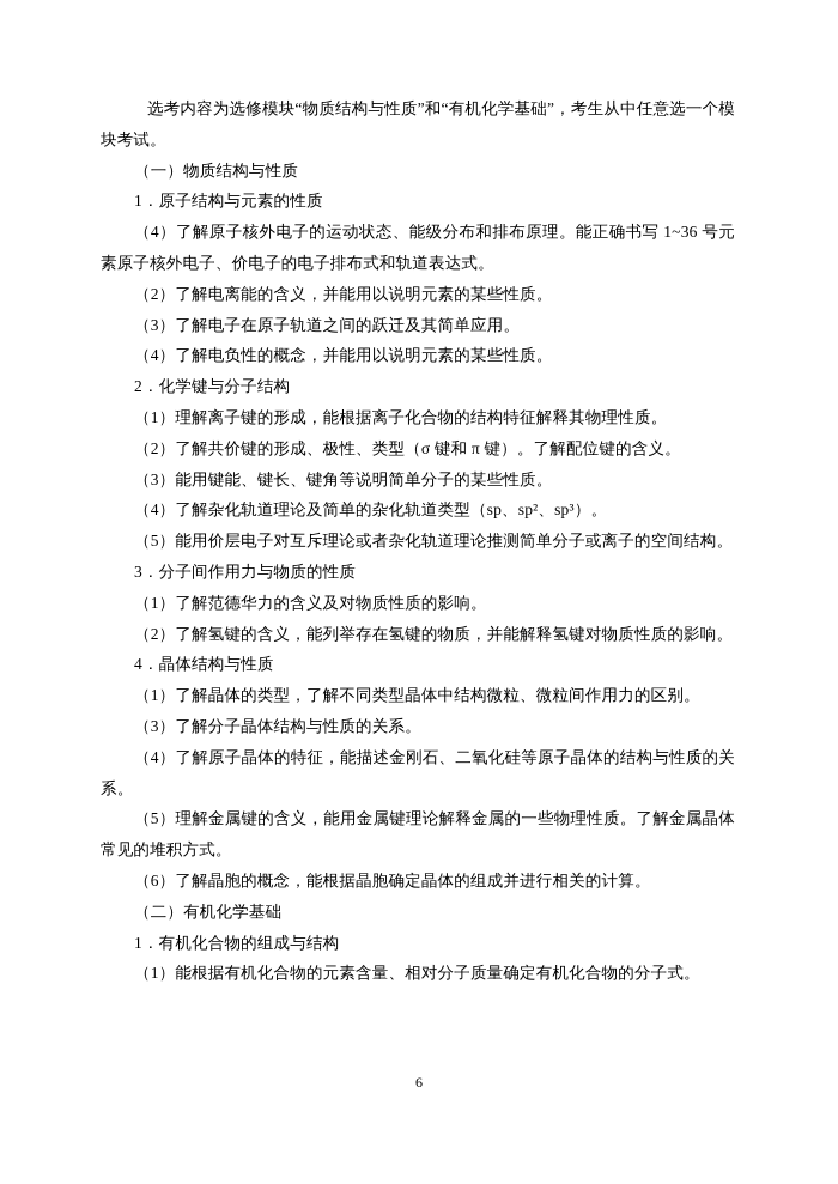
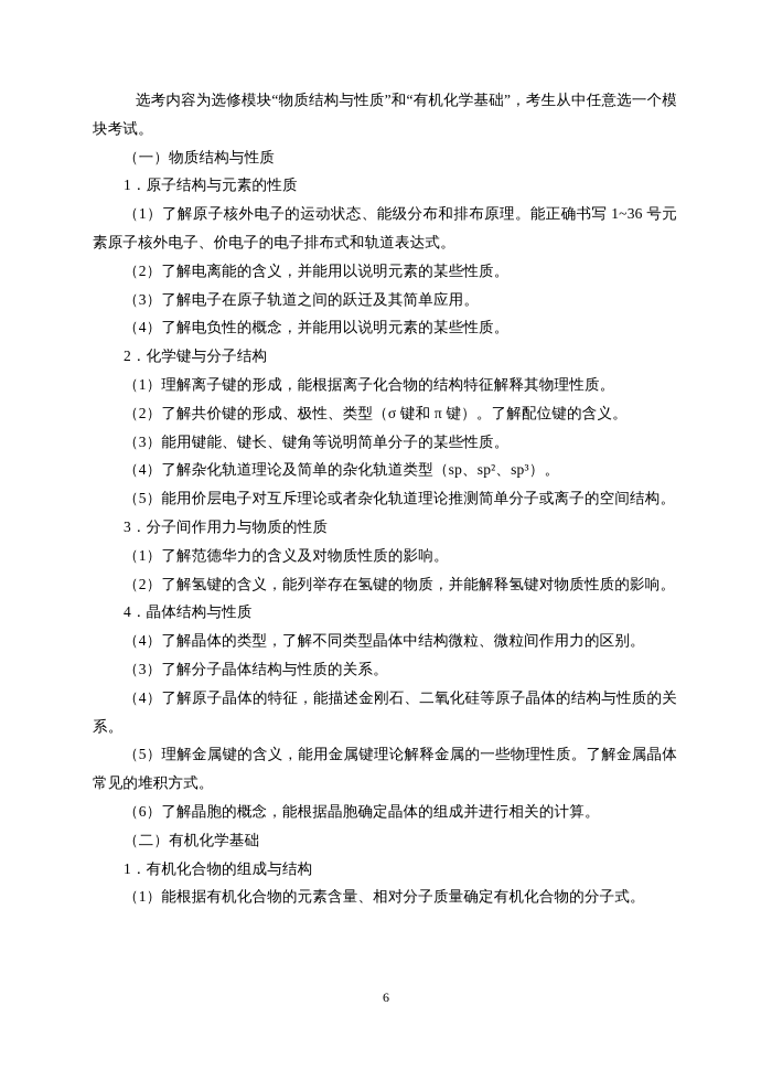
  选考内容为选修模块“物质结构与性质”和“有机化学基础”，考生从中任意选一个模块考试。
  （一）物质结构与性质
  1．原子结构与元素的性质
- （4）了解原子核外电子的运动状态、能级分布和排布原理。能正确书写 1~36 号元素原子核外电子、价电子的电子排布式和轨道表达式。
+ （1）了解原子核外电子的运动状态、能级分布和排布原理。能正确书写 1~36 号元素原子核外电子、价电子的电子排布式和轨道表达式。
  （2）了解电离能的含义，并能用以说明元素的某些性质。
  （3）了解电子在原子轨道之间的跃迁及其简单应用。
  （4）了解电负性的概念，并能用以说明元素的某些性质。
  2．化学键与分子结构
  （1）理解离子键的形成，能根据离子化合物的结构特征解释其物理性质。
  （2）了解共价键的形成、极性、类型（σ 键和 π 键）。了解配位键的含义。
  （3）能用键能、键长、键角等说明简单分子的某些性质。
  （4）了解杂化轨道理论及简单的杂化轨道类型（sp、sp²、sp³）。
  （5）能用价层电子对互斥理论或者杂化轨道理论推测简单分子或离子的空间结构。
  3．分子间作用力与物质的性质
  （1）了解范德华力的含义及对物质性质的影响。
  （2）了解氢键的含义，能列举存在氢键的物质，并能解释氢键对物质性质的影响。
  4．晶体结构与性质
- （1）了解晶体的类型，了解不同类型晶体中结构微粒、微粒间作用力的区别。
+ （4）了解晶体的类型，了解不同类型晶体中结构微粒、微粒间作用力的区别。
  （3）了解分子晶体结构与性质的关系。
  （4）了解原子晶体的特征，能描述金刚石、二氧化硅等原子晶体的结构与性质的关系。
  （5）理解金属键的含义，能用金属键理论解释金属的一些物理性质。了解金属晶体常见的堆积方式。
  （6）了解晶胞的概念，能根据晶胞确定晶体的组成并进行相关的计算。
  （二）有机化学基础
  1．有机化合物的组成与结构
  （1）能根据有机化合物的元素含量、相对分子质量确定有机化合物的分子式。
  6
